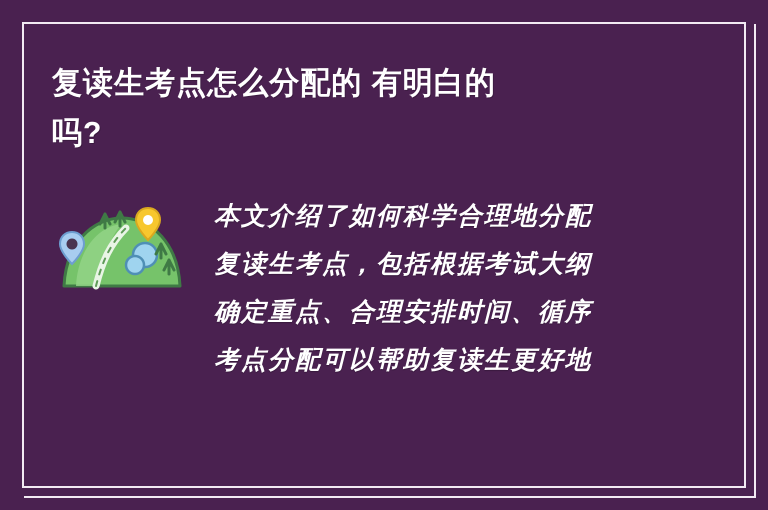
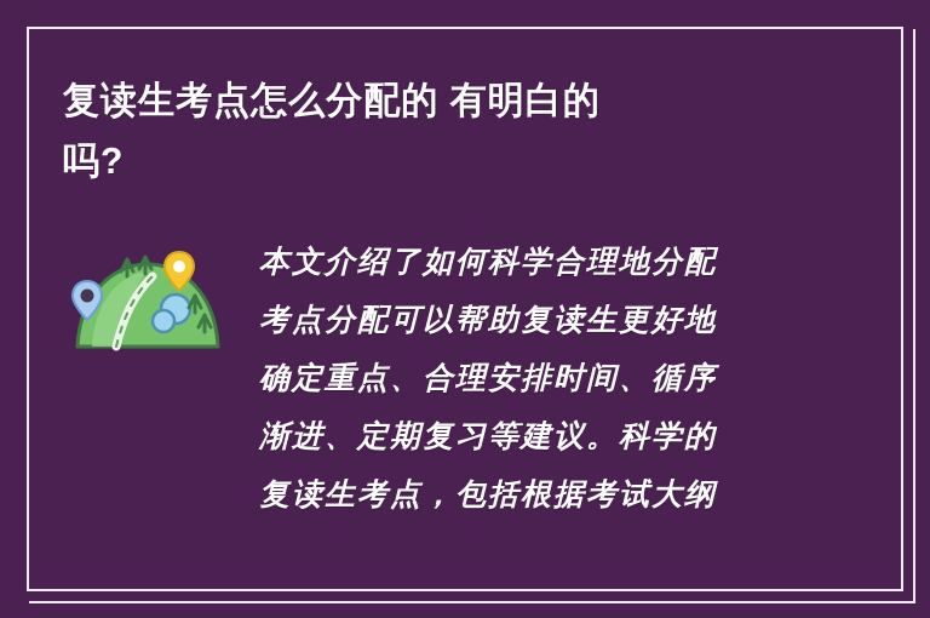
  复读生考点怎么分配的 有明白的
  吗?
  本文介绍了如何科学合理地分配
- 复读生考点，包括根据考试大纲
+ 考点分配可以帮助复读生更好地
  确定重点、合理安排时间、循序
+ 渐进、定期复习等建议。科学的
- 考点分配可以帮助复读生更好地
+ 复读生考点，包括根据考试大纲
